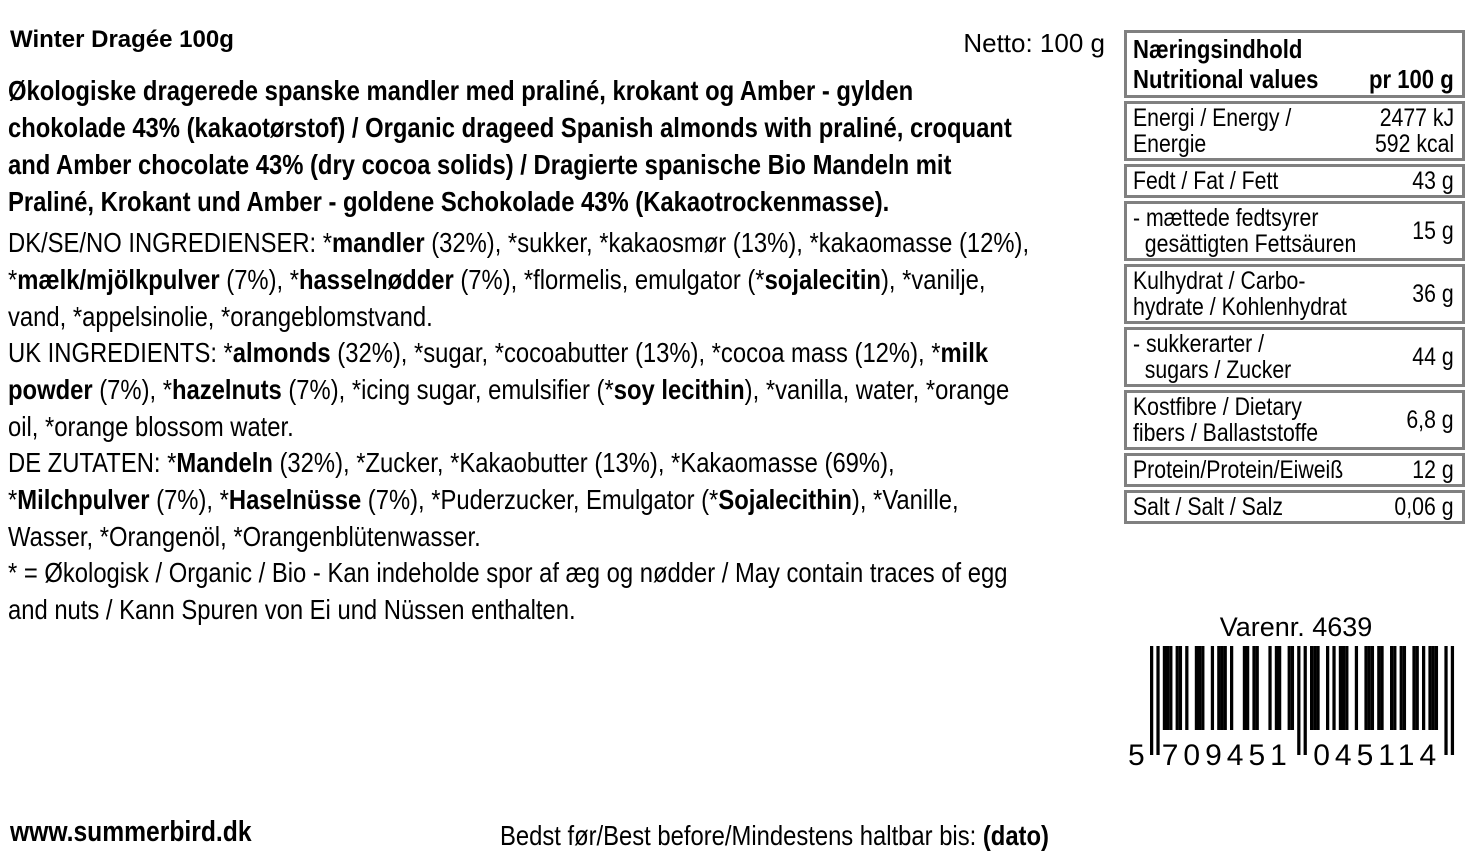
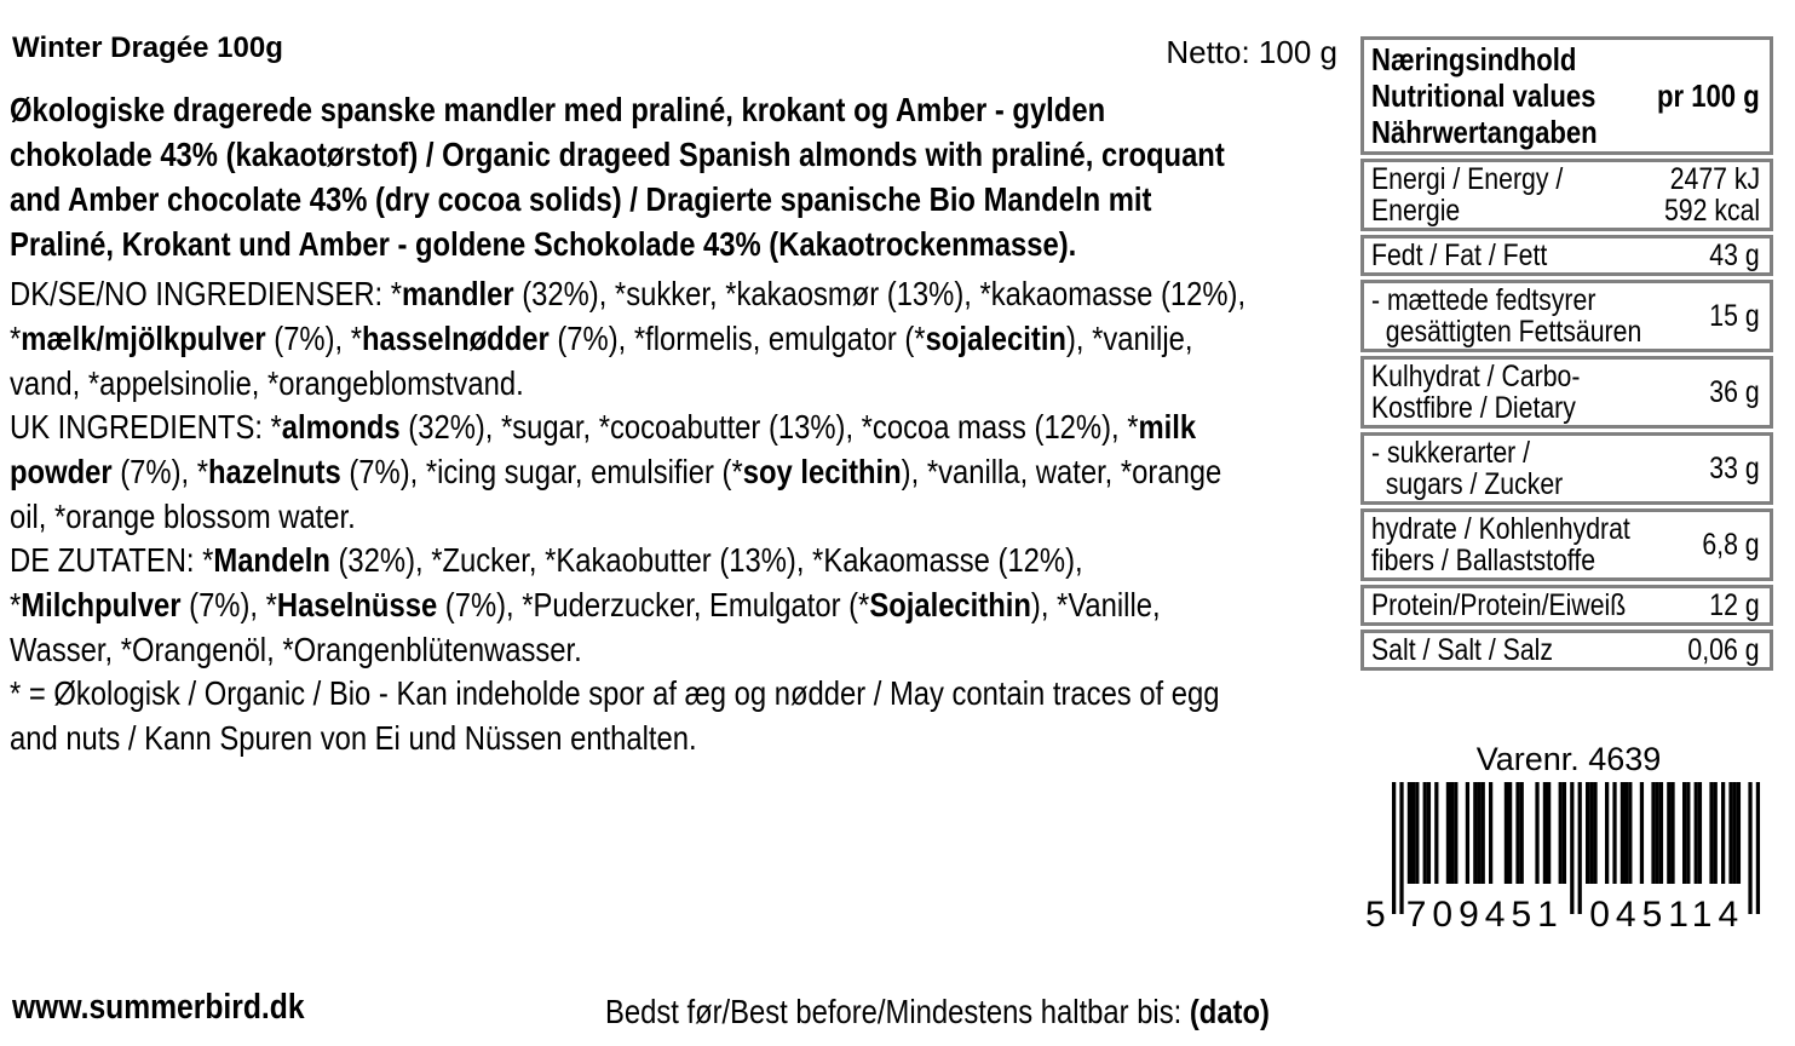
  Winter Dragée 100g
  Netto: 100 g
  Økologiske dragerede spanske mandler med praliné, krokant og Amber - gylden
  chokolade 43% (kakaotørstof) / Organic drageed Spanish almonds with praliné, croquant
  and Amber chocolate 43% (dry cocoa solids) / Dragierte spanische Bio Mandeln mit
  Praliné, Krokant und Amber - goldene Schokolade 43% (Kakaotrockenmasse).
  DK/SE/NO INGREDIENSER: *mandler (32%), *sukker, *kakaosmør (13%), *kakaomasse (12%),
  *mælk/mjölkpulver (7%), *hasselnødder (7%), *flormelis, emulgator (*sojalecitin), *vanilje,
  vand, *appelsinolie, *orangeblomstvand.
  UK INGREDIENTS: *almonds (32%), *sugar, *cocoabutter (13%), *cocoa mass (12%), *milk
  powder (7%), *hazelnuts (7%), *icing sugar, emulsifier (*soy lecithin), *vanilla, water, *orange
  oil, *orange blossom water.
- DE ZUTATEN: *Mandeln (32%), *Zucker, *Kakaobutter (13%), *Kakaomasse (69%),
+ DE ZUTATEN: *Mandeln (32%), *Zucker, *Kakaobutter (13%), *Kakaomasse (12%),
  *Milchpulver (7%), *Haselnüsse (7%), *Puderzucker, Emulgator (*Sojalecithin), *Vanille,
  Wasser, *Orangenöl, *Orangenblütenwasser.
  * = Økologisk / Organic / Bio - Kan indeholde spor af æg og nødder / May contain traces of egg
  and nuts / Kann Spuren von Ei und Nüssen enthalten.
  Næringsindhold
  Nutritional values
+ Nährwertangaben
  pr 100 g
  Energi / Energy /
  Energie
  2477 kJ
  592 kcal
  Fedt / Fat / Fett
  43 g
  - mættede fedtsyrer
  gesättigten Fettsäuren
  15 g
  Kulhydrat / Carbo-
- hydrate / Kohlenhydrat
+ Kostfibre / Dietary
  36 g
  - sukkerarter /
  sugars / Zucker
- 44 g
+ 33 g
- Kostfibre / Dietary
+ hydrate / Kohlenhydrat
  fibers / Ballaststoffe
  6,8 g
  Protein/Protein/Eiweiß
  12 g
  Salt / Salt / Salz
  0,06 g
  Varenr. 4639
  5
  709451
  045114
  www.summerbird.dk
  Bedst før/Best before/Mindestens haltbar bis: (dato)
